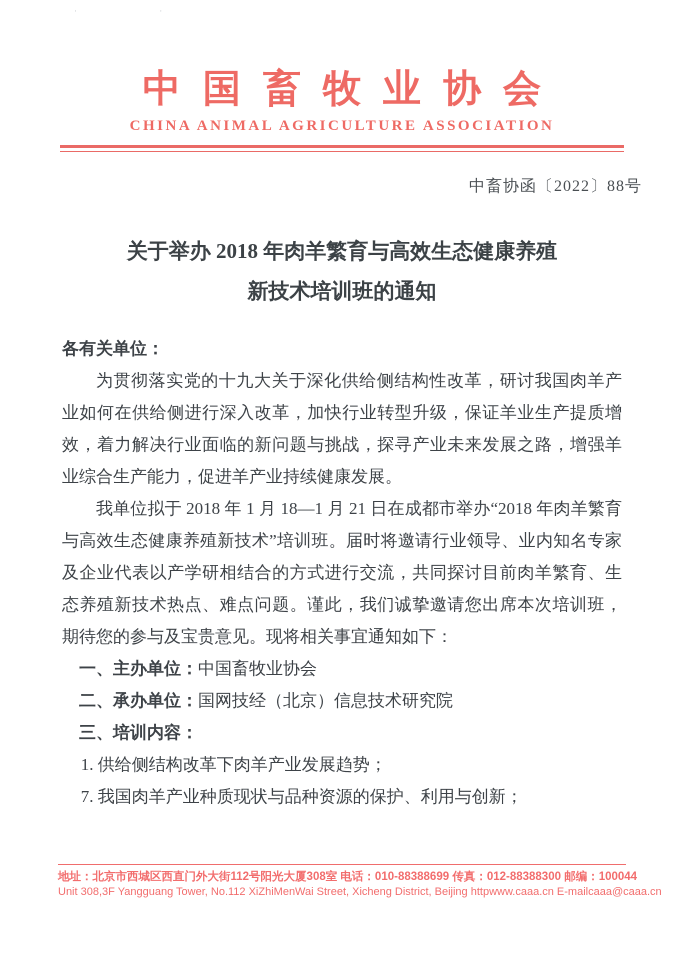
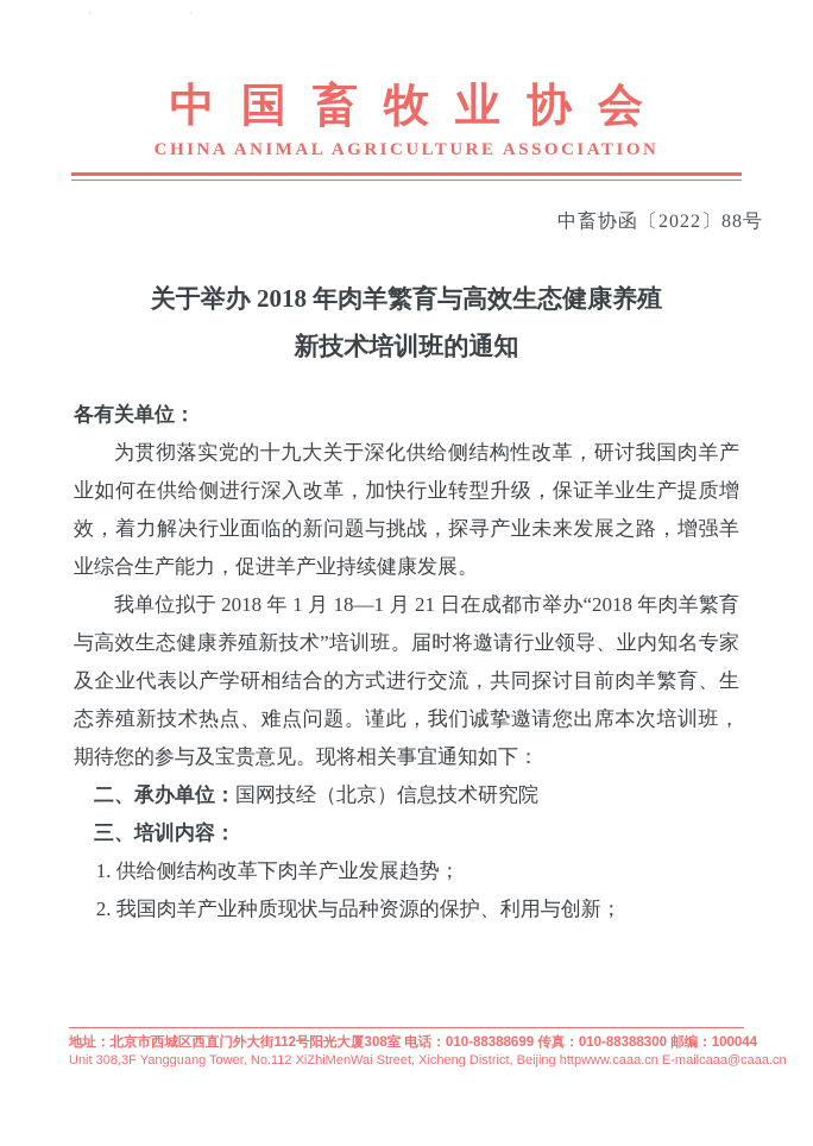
  · ·
  中国畜牧业协会
  CHINA ANIMAL AGRICULTURE ASSOCIATION
  中畜协函〔2022〕88号
  关于举办 2018 年肉羊繁育与高效生态健康养殖
  新技术培训班的通知
  各有关单位：
  为贯彻落实党的十九大关于深化供给侧结构性改革，研讨我国肉羊产业如何在供给侧进行深入改革，加快行业转型升级，保证羊业生产提质增效，着力解决行业面临的新问题与挑战，探寻产业未来发展之路，增强羊业综合生产能力，促进羊产业持续健康发展。
  我单位拟于 2018 年 1 月 18—1 月 21 日在成都市举办“2018 年肉羊繁育与高效生态健康养殖新技术”培训班。届时将邀请行业领导、业内知名专家及企业代表以产学研相结合的方式进行交流，共同探讨目前肉羊繁育、生态养殖新技术热点、难点问题。谨此，我们诚挚邀请您出席本次培训班，期待您的参与及宝贵意见。现将相关事宜通知如下：
- 一、主办单位：中国畜牧业协会
  二、承办单位：国网技经（北京）信息技术研究院
  三、培训内容：
  1. 供给侧结构改革下肉羊产业发展趋势；
- 7. 我国肉羊产业种质现状与品种资源的保护、利用与创新；
+ 2. 我国肉羊产业种质现状与品种资源的保护、利用与创新；
- 地址：北京市西城区西直门外大街112号阳光大厦308室 电话：010-88388699 传真：012-88388300 邮编：100044
+ 地址：北京市西城区西直门外大街112号阳光大厦308室 电话：010-88388699 传真：010-88388300 邮编：100044
  Unit 308,3F Yangguang Tower, No.112 XiZhiMenWai Street, Xicheng District, Beijing httpwww.caaa.cn E-mailcaaa@caaa.cn
